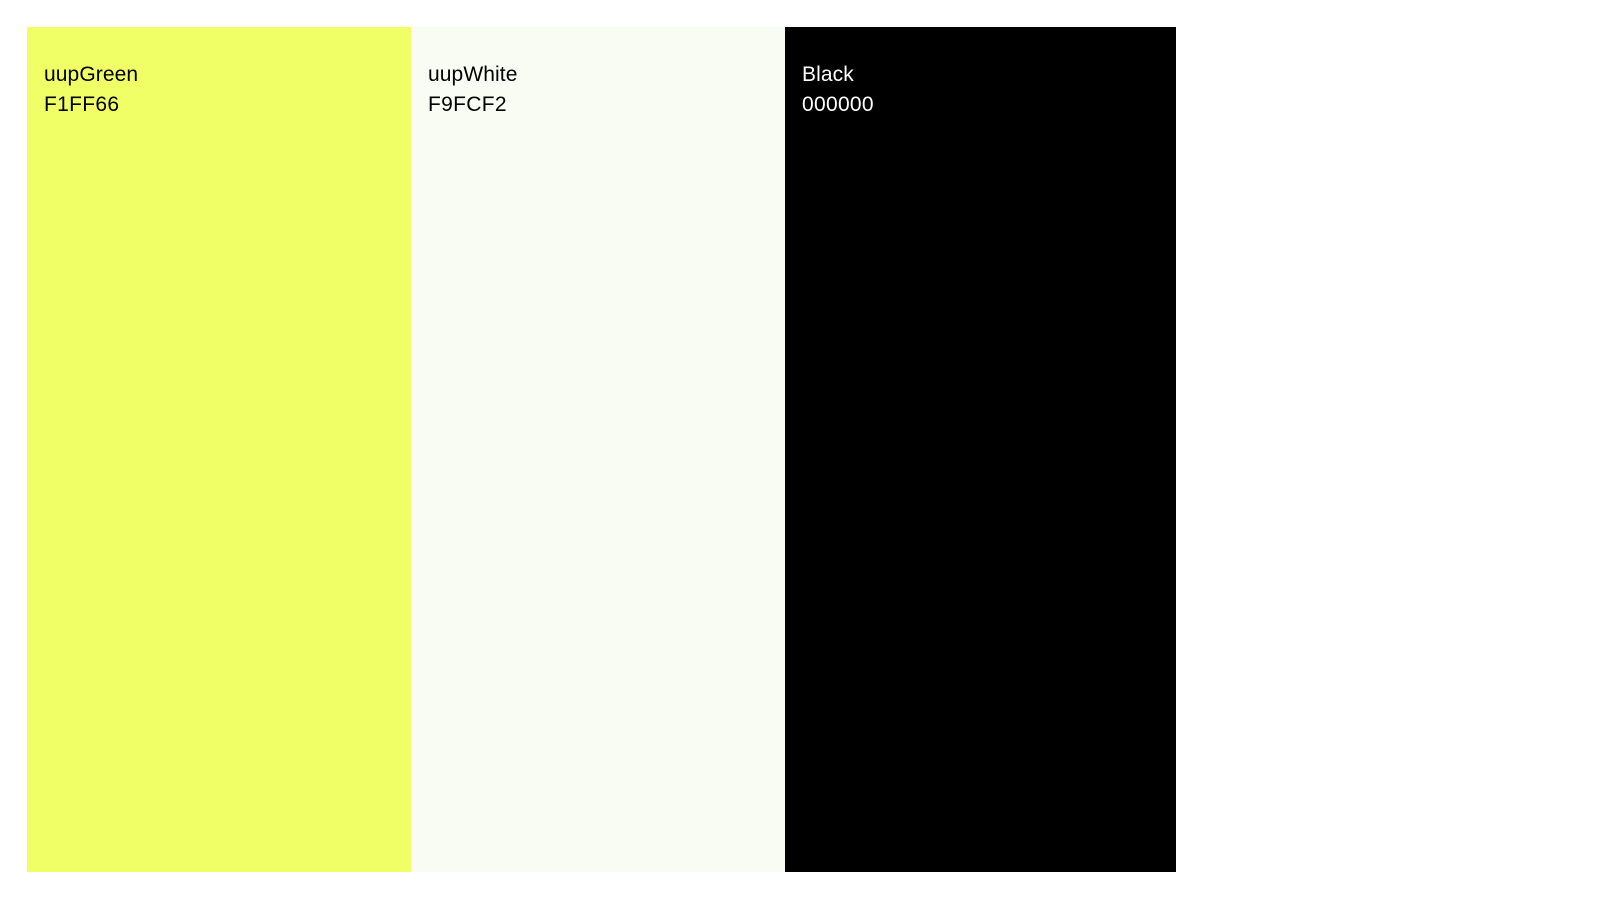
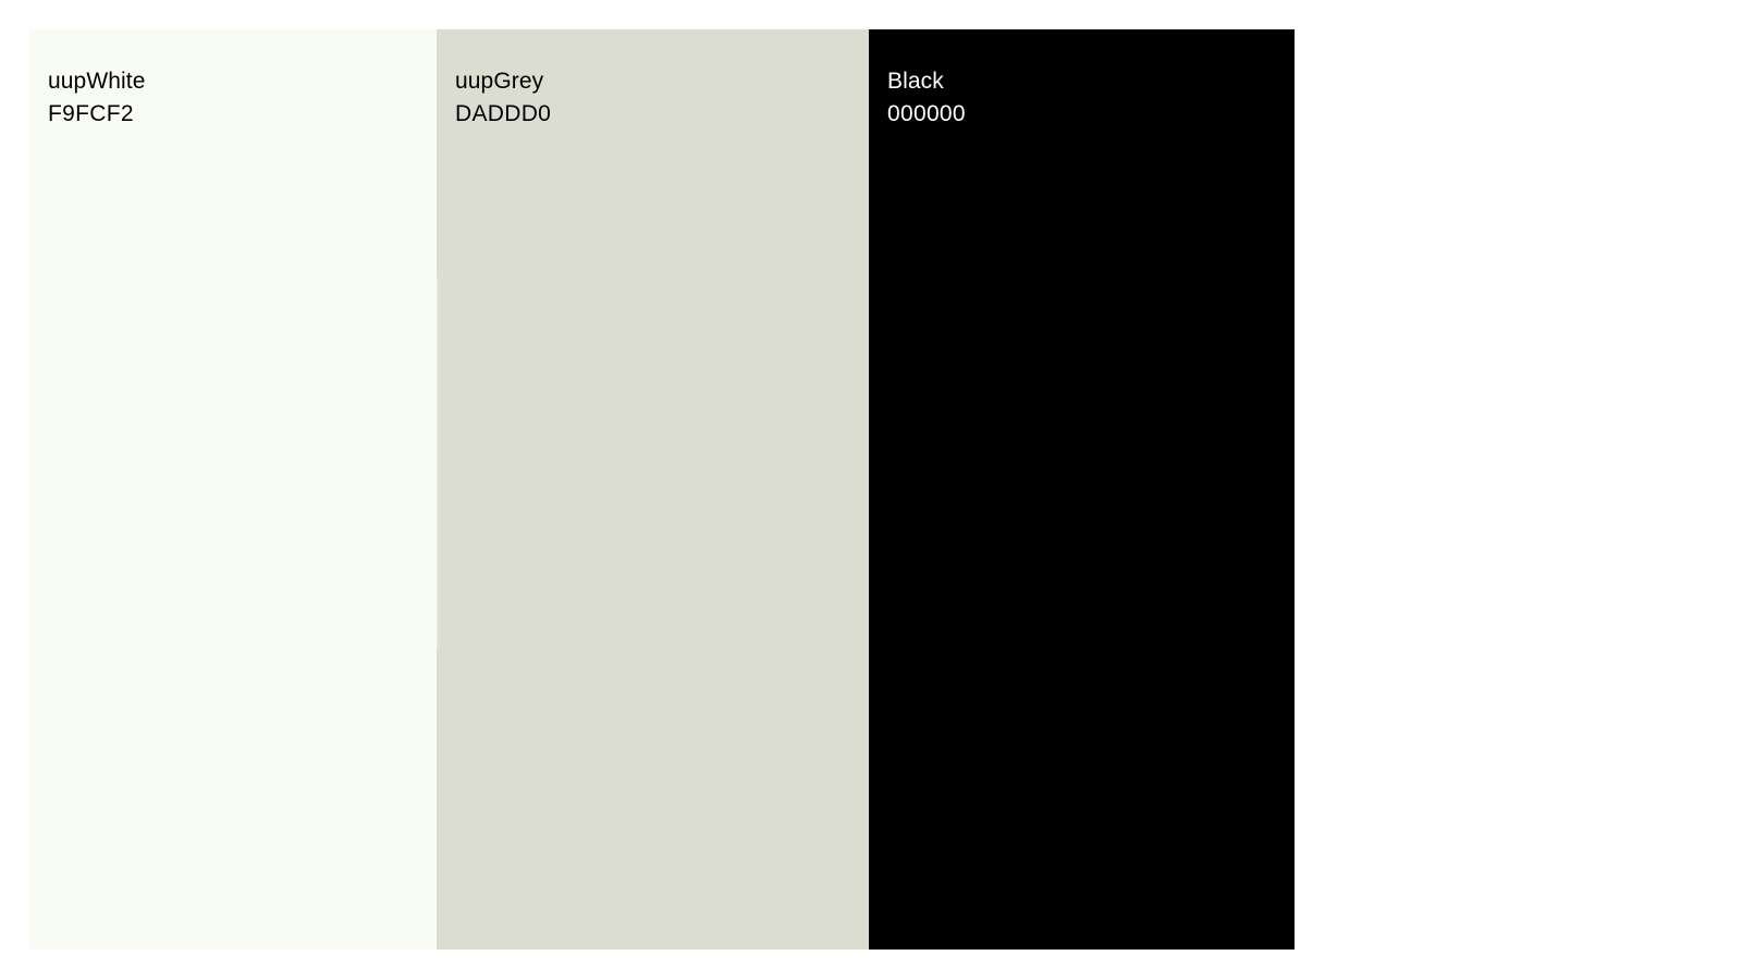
- uupGreen
- F1FF66
  uupWhite
  F9FCF2
+ uupGrey
+ DADDD0
  Black
  000000
